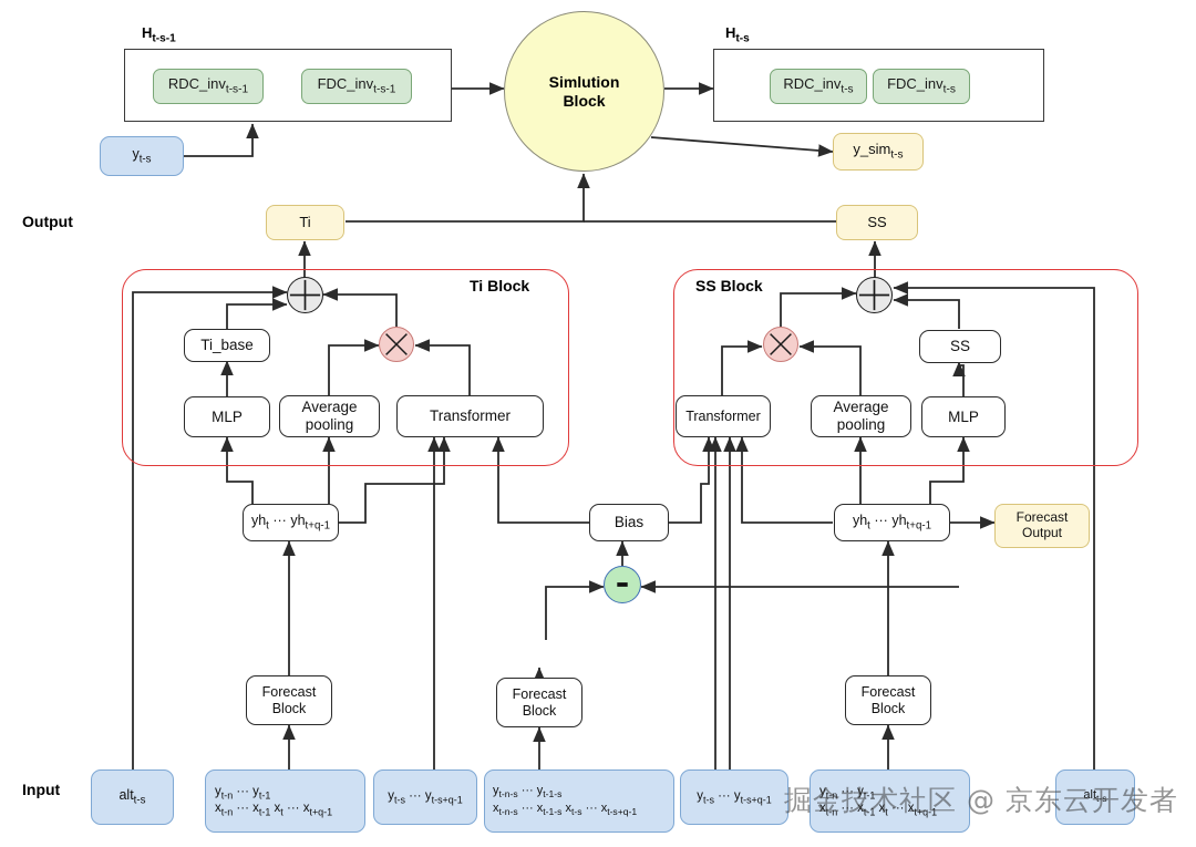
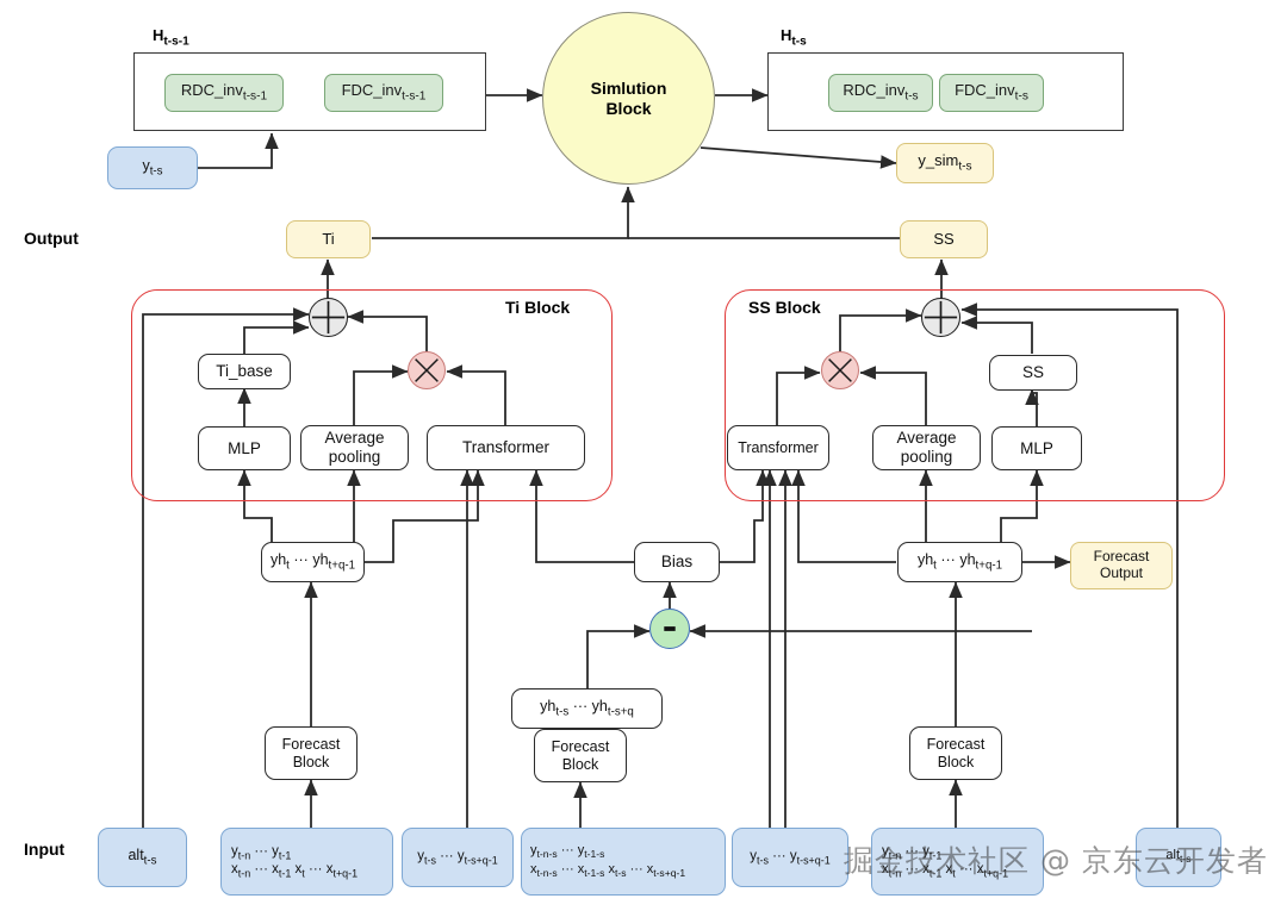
  Output
  Input
  Ht-s-1
  RDC_invt-s-1
  FDC_invt-s-1
  Ht-s
  RDC_invt-s
  FDC_invt-s
  Simlution
  Block
  yt-s
  y_simt-s
  Ti
  SS
  Ti Block
  Ti_base
  MLP
  Average
  pooling
  Transformer
  SS Block
  SS
  MLP
  Average
  pooling
  Transformer
  yht ··· yht+q-1
  Bias
+ yht-s ··· yht-s+q
  yht ··· yht+q-1
  Forecast
  Output
  Forecast
  Block
  Forecast
  Block
  Forecast
  Block
  altt-s
  yt-n ··· yt-1
  xt-n ··· xt-1 xt ··· xt+q-1
  yt-s ··· yt-s+q-1
  yt-n-s ··· yt-1-s
  xt-n-s ··· xt-1-s xt-s ··· xt-s+q-1
  yt-s ··· yt-s+q-1
  yt-n ··· yt-1
  xt-n ··· xt-1 xt ··· xt+q-1
  altt-s
  掘金技术社区 @ 京东云开发者
